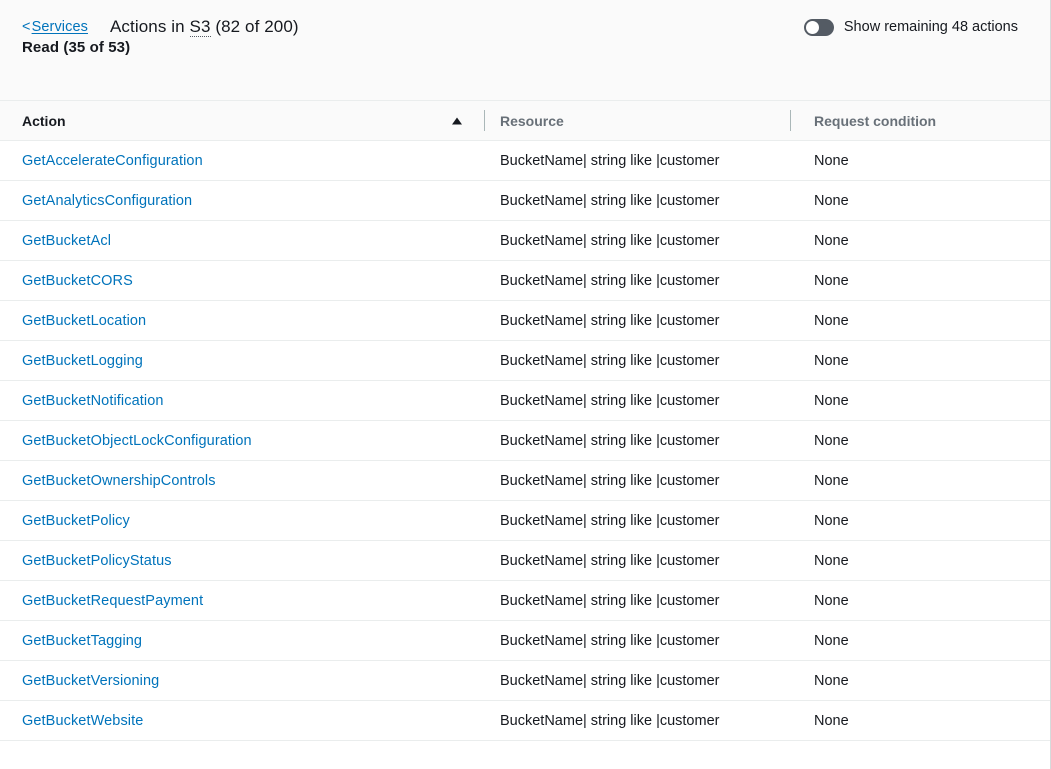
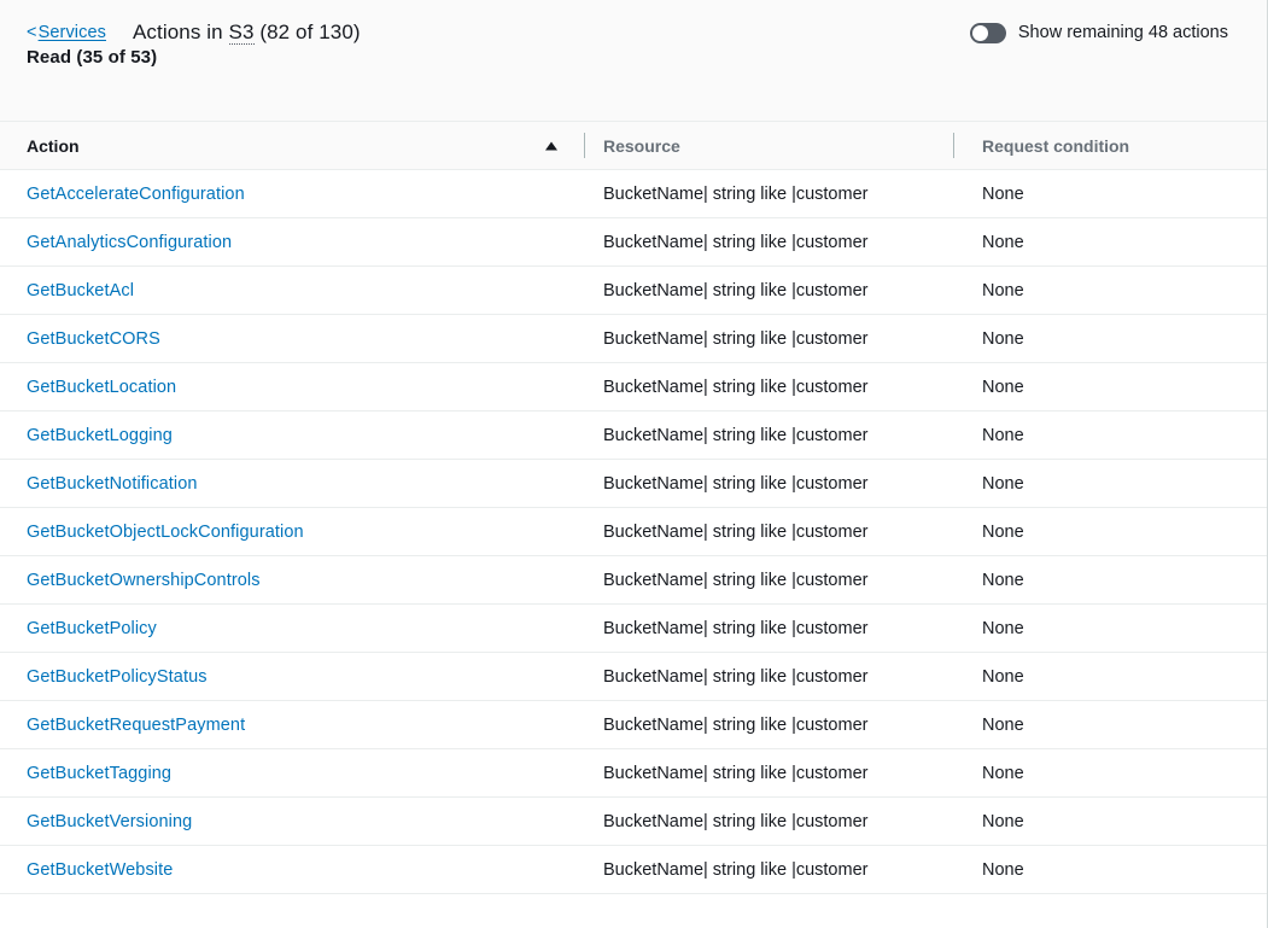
  <Services
- Actions in S3 (82 of 200)
+ Actions in S3 (82 of 130)
  Show remaining 48 actions
  Read (35 of 53)
  Action	Resource	Request condition
  GetAccelerateConfiguration	BucketName| string like |customer	None
  GetAnalyticsConfiguration	BucketName| string like |customer	None
  GetBucketAcl	BucketName| string like |customer	None
  GetBucketCORS	BucketName| string like |customer	None
  GetBucketLocation	BucketName| string like |customer	None
  GetBucketLogging	BucketName| string like |customer	None
  GetBucketNotification	BucketName| string like |customer	None
  GetBucketObjectLockConfiguration	BucketName| string like |customer	None
  GetBucketOwnershipControls	BucketName| string like |customer	None
  GetBucketPolicy	BucketName| string like |customer	None
  GetBucketPolicyStatus	BucketName| string like |customer	None
  GetBucketRequestPayment	BucketName| string like |customer	None
  GetBucketTagging	BucketName| string like |customer	None
  GetBucketVersioning	BucketName| string like |customer	None
  GetBucketWebsite	BucketName| string like |customer	None
